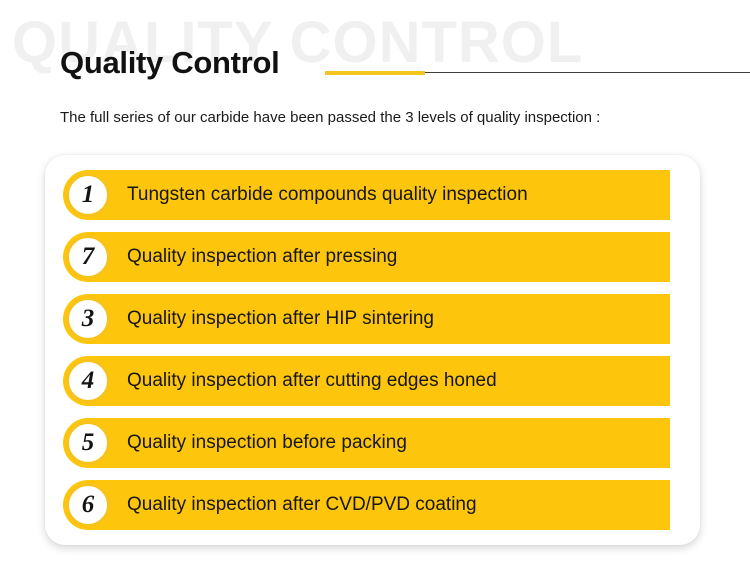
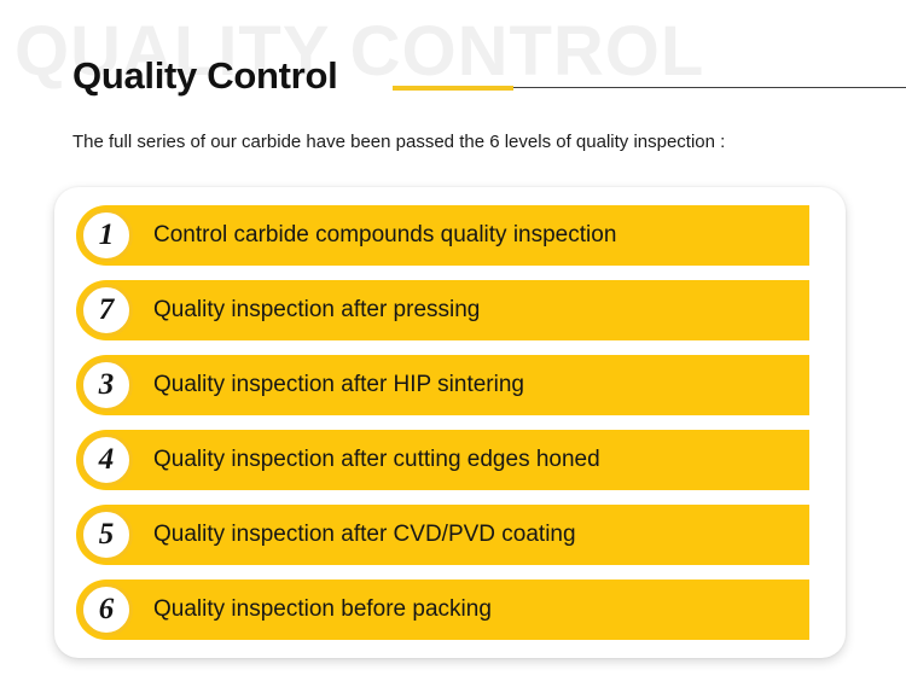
  QUALITY CONTROL
  Quality Control
- The full series of our carbide have been passed the 3 levels of quality inspection :
+ The full series of our carbide have been passed the 6 levels of quality inspection :
  1
- Tungsten carbide compounds quality inspection
+ Control carbide compounds quality inspection
  7
  Quality inspection after pressing
  3
  Quality inspection after HIP sintering
  4
  Quality inspection after cutting edges honed
  5
- Quality inspection before packing
+ Quality inspection after CVD/PVD coating
  6
- Quality inspection after CVD/PVD coating
+ Quality inspection before packing
